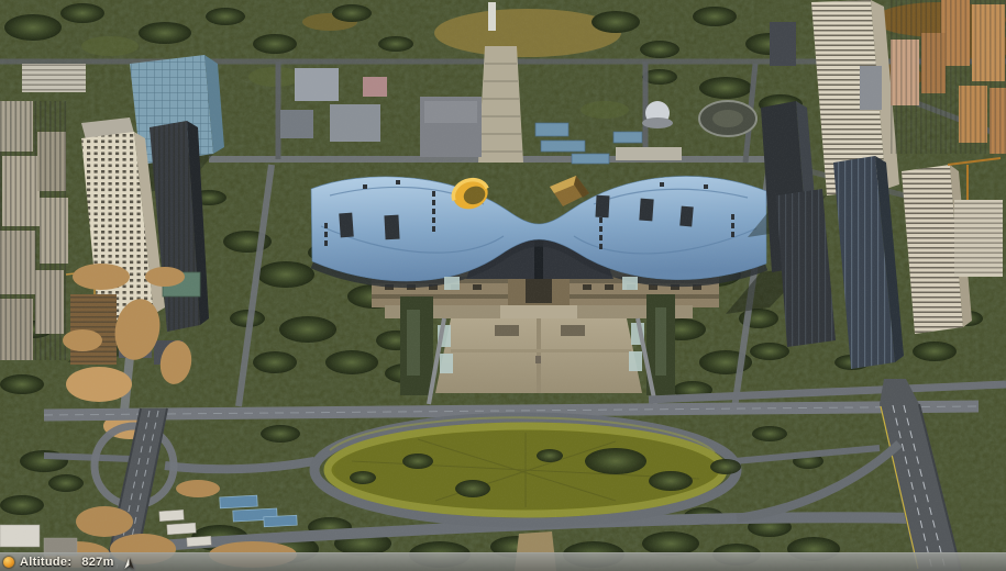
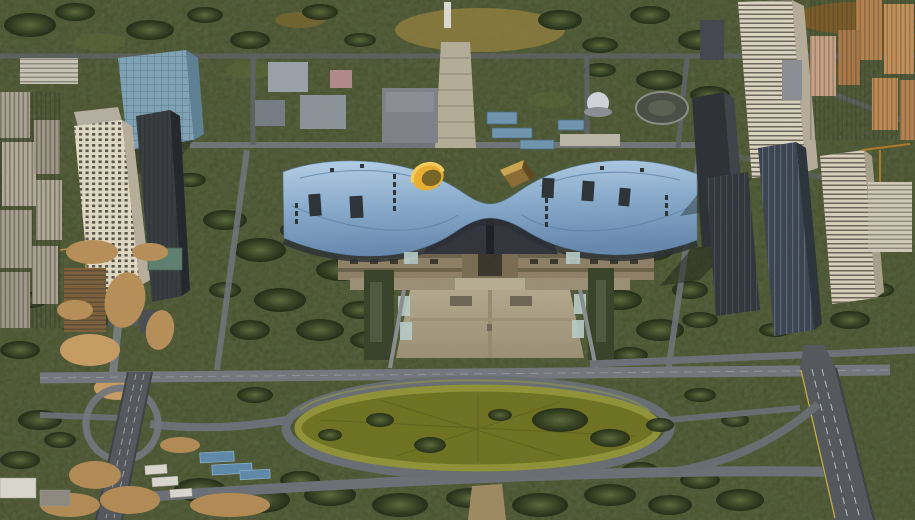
- Altitude:
- 827m
